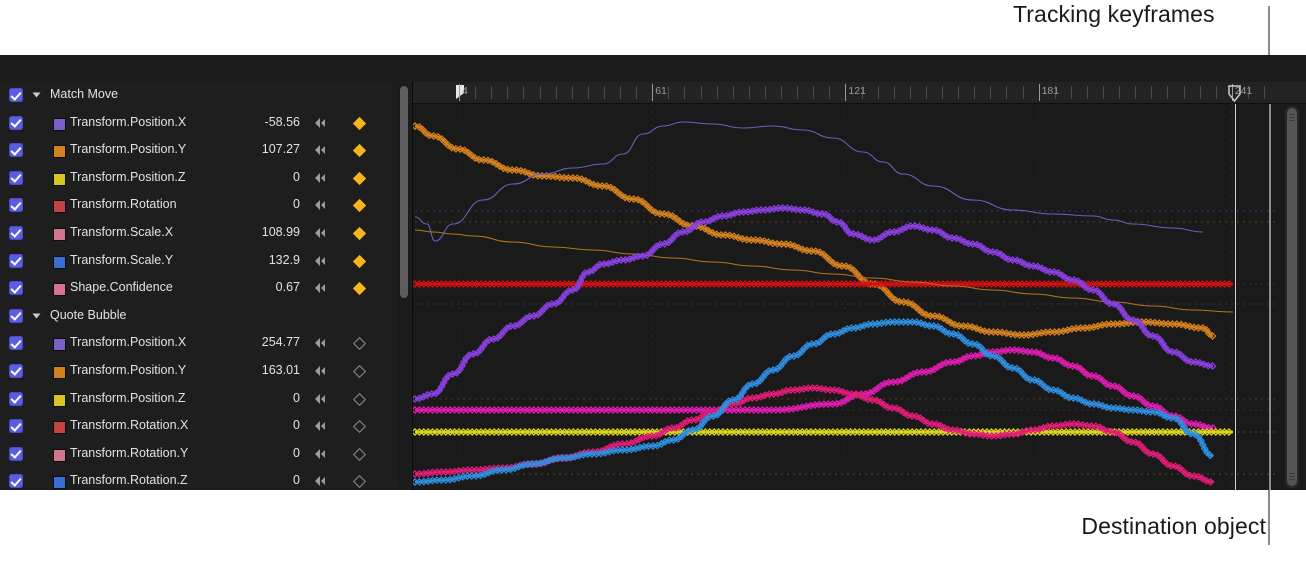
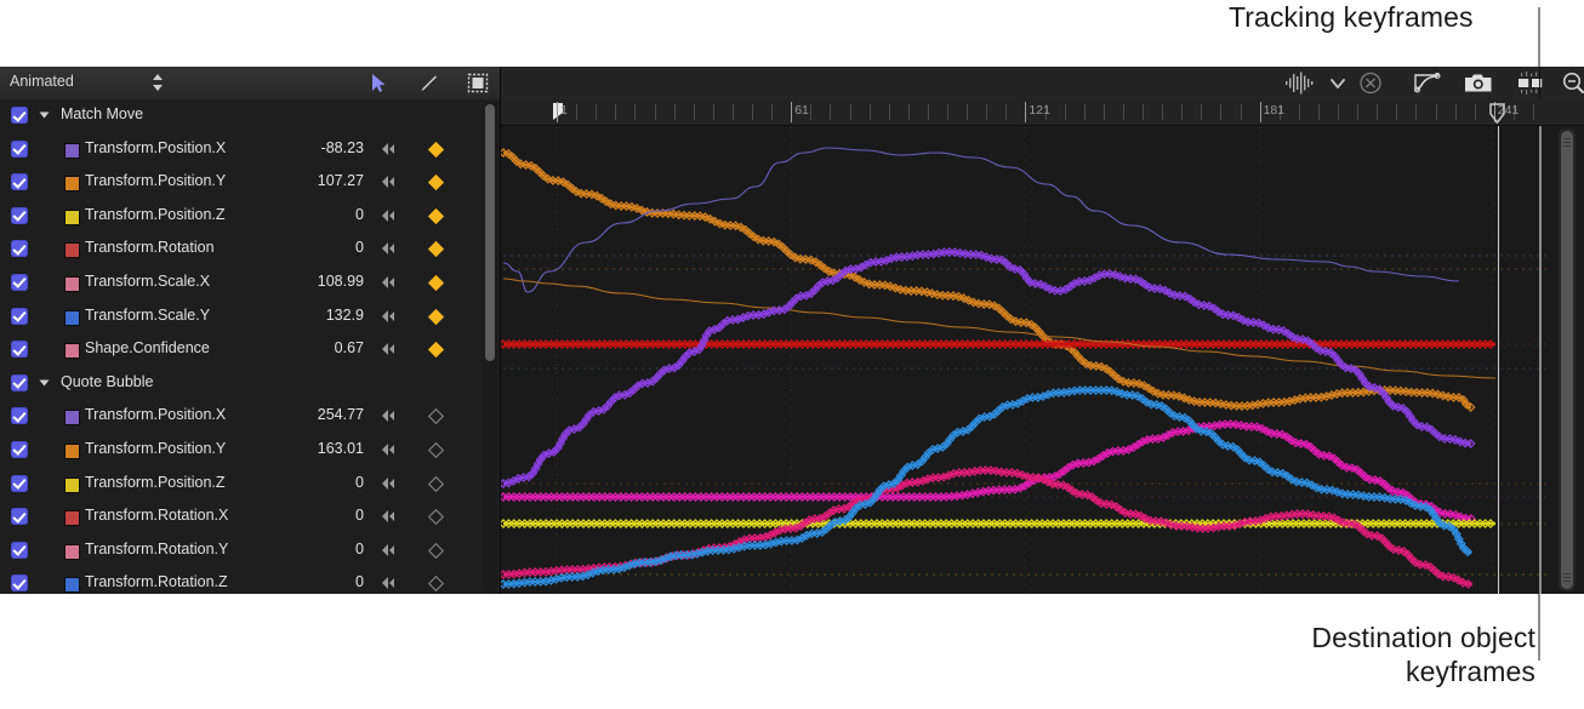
  Tracking keyframes
  Destination object
+ keyframes
+ Animated
  Match Move
  Transform.Position.X
- -58.56
+ -88.23
  Transform.Position.Y
  107.27
  Transform.Position.Z
  0
  Transform.Rotation
  0
  Transform.Scale.X
  108.99
  Transform.Scale.Y
  132.9
  Shape.Confidence
  0.67
  Quote Bubble
  Transform.Position.X
  254.77
  Transform.Position.Y
  163.01
  Transform.Position.Z
  0
  Transform.Rotation.X
  0
  Transform.Rotation.Y
  0
  Transform.Rotation.Z
  0
- 4
+ 1
  61
  121
  181
  241
